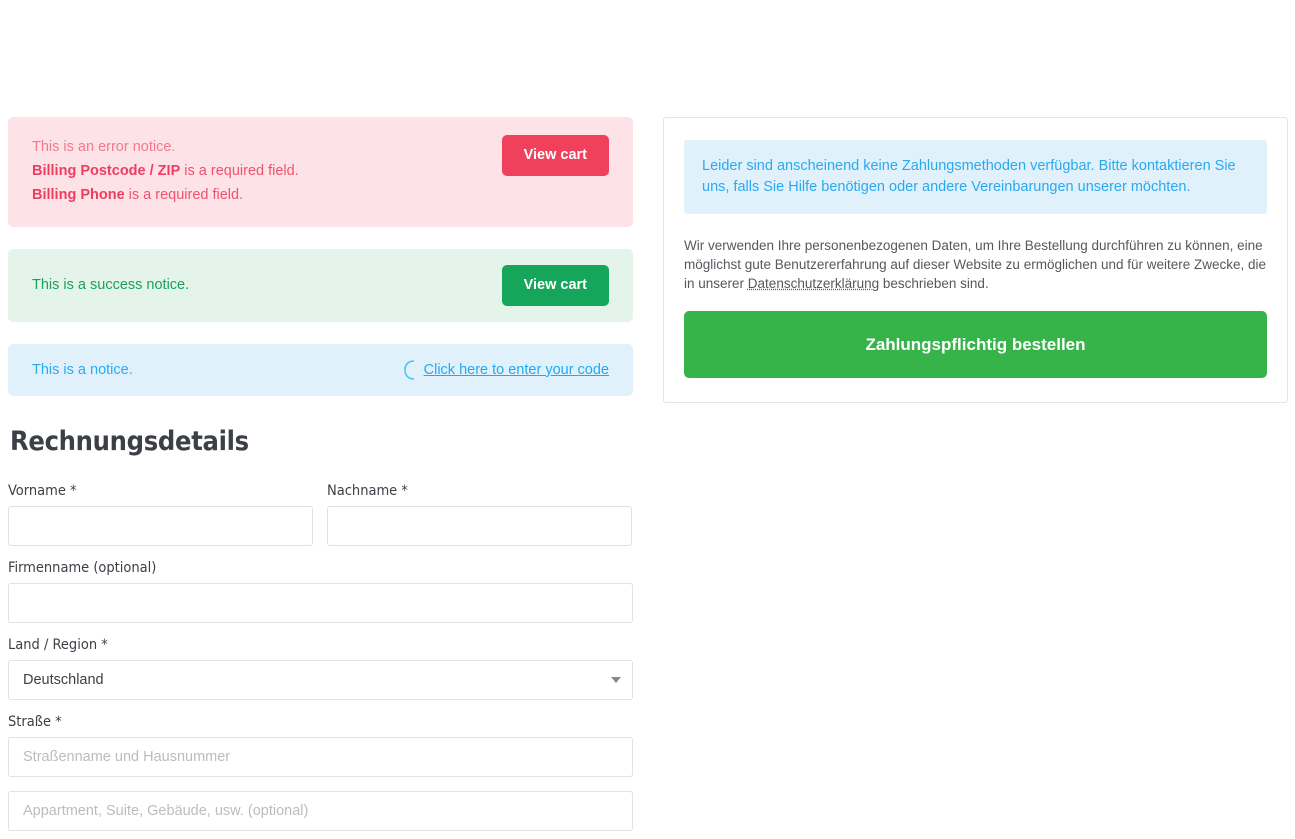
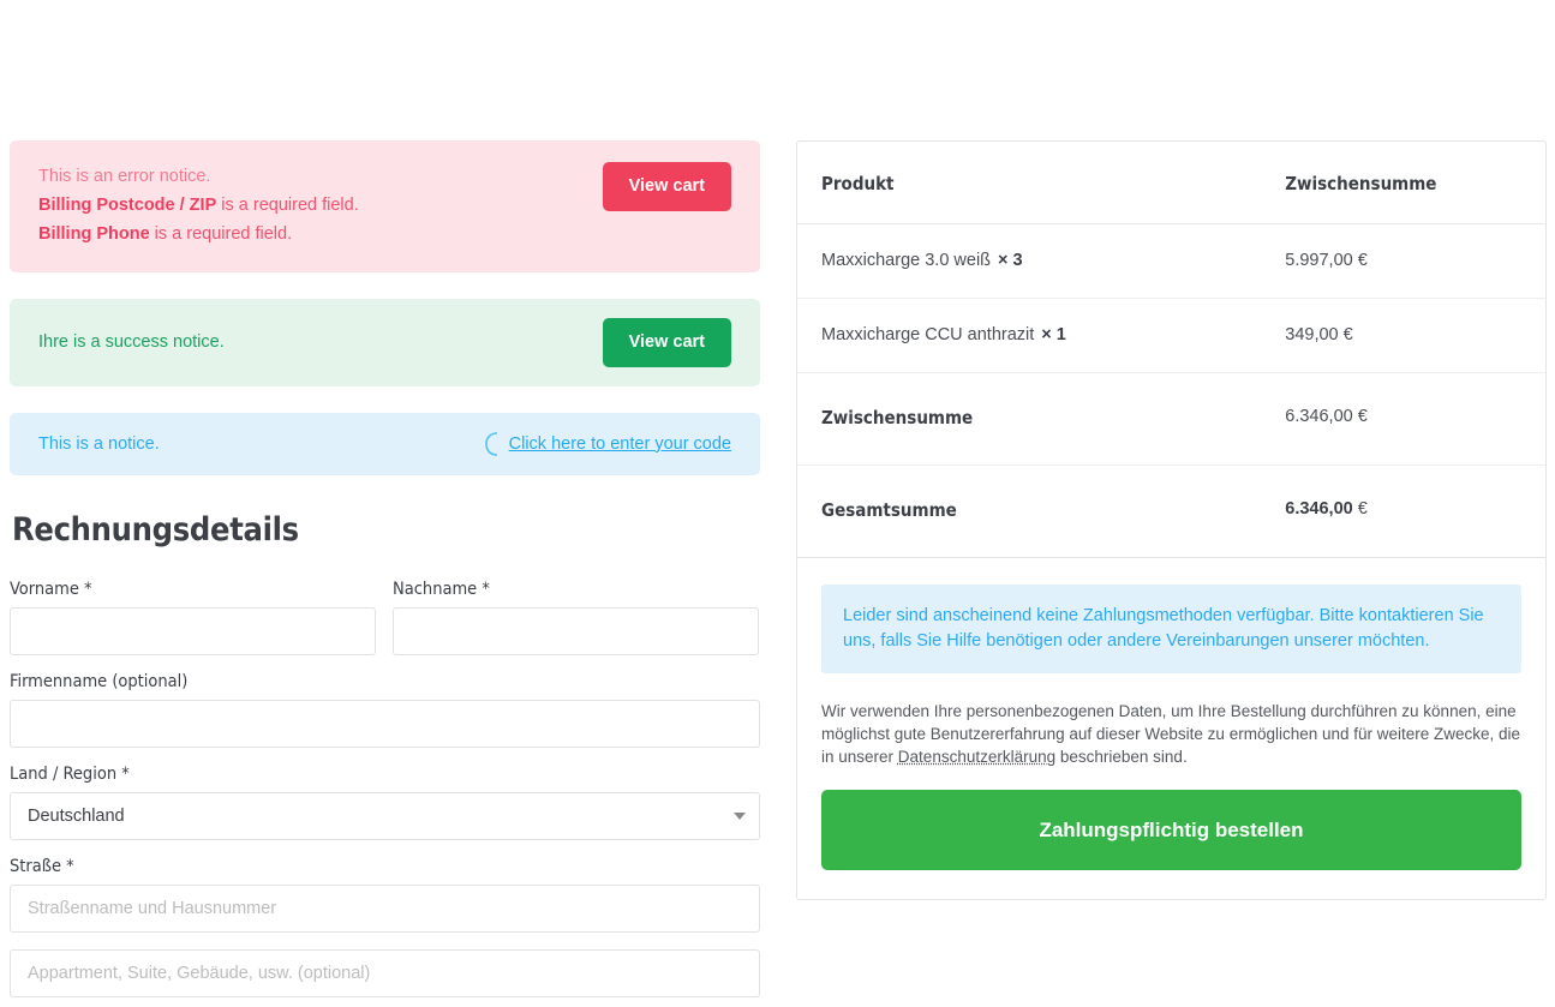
  This is an error notice.
  Billing Postcode / ZIP is a required field.
  Billing Phone is a required field.
  View cart
- This is a success notice.
+ Ihre is a success notice.
  View cart
  This is a notice.
  Click here to enter your code
  Rechnungsdetails
  Vorname *
  Nachname *
  Firmenname (optional)
  Land / Region *
  Deutschland
  Straße *
  Straßenname und Hausnummer
  Appartment, Suite, Gebäude, usw. (optional)
+ Produkt	Zwischensumme
+ Maxxicharge 3.0 weiß × 3	5.997,00 €
+ Maxxicharge CCU anthrazit × 1	349,00 €
+ Zwischensumme	6.346,00 €
+ Gesamtsumme	6.346,00 €
  Leider sind anscheinend keine Zahlungsmethoden verfügbar. Bitte kontaktieren Sie uns, falls Sie Hilfe benötigen oder andere Vereinbarungen unserer möchten.
  Wir verwenden Ihre personenbezogenen Daten, um Ihre Bestellung durchführen zu können, eine möglichst gute Benutzererfahrung auf dieser Website zu ermöglichen und für weitere Zwecke, die in unserer Datenschutzerklärung beschrieben sind.
  Zahlungspflichtig bestellen
